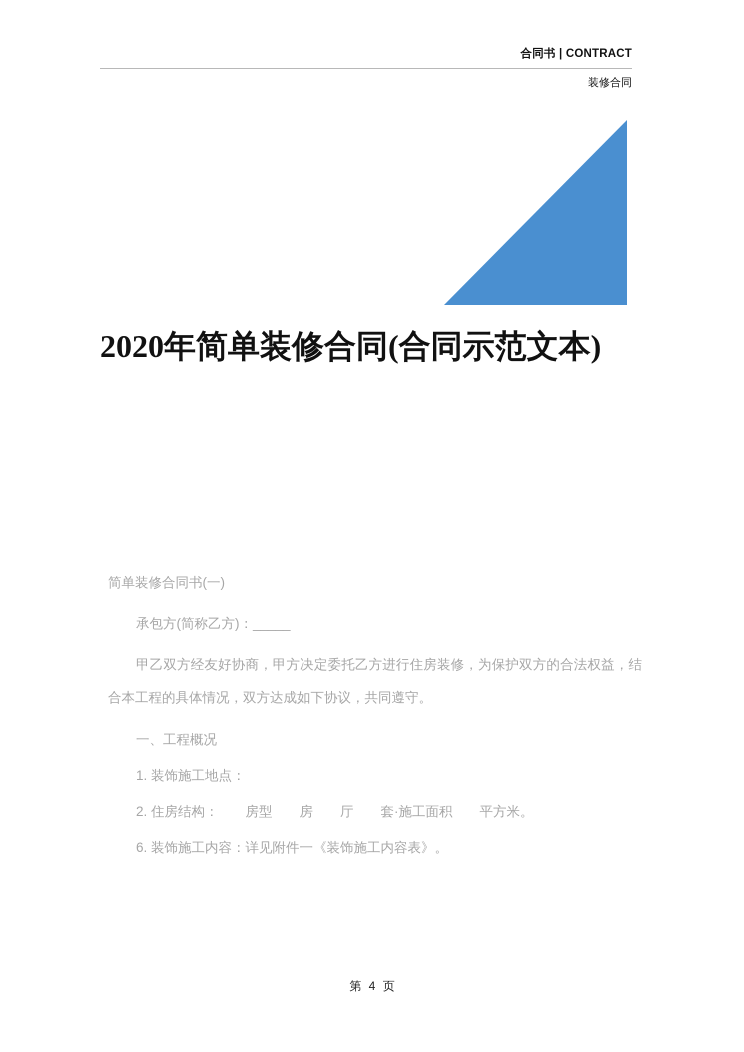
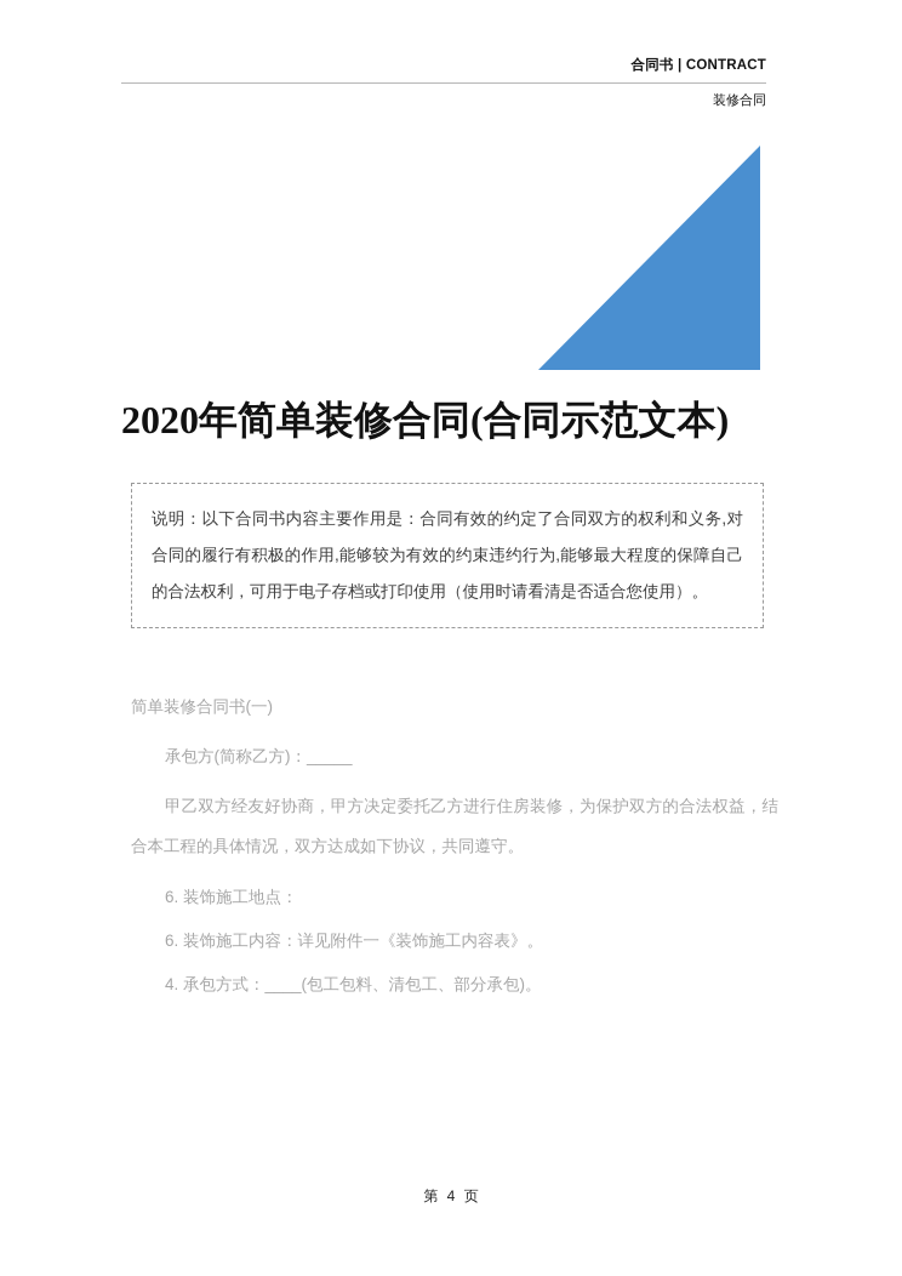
  合同书 | CONTRACT
  装修合同
  2020年简单装修合同(合同示范文本)
+ 说明：以下合同书内容主要作用是：合同有效的约定了合同双方的权利和义务,对合同的履行有积极的作用,能够较为有效的约束违约行为,能够最大程度的保障自己的合法权利，可用于电子存档或打印使用（使用时请看清是否适合您使用）。
  简单装修合同书(一)
  承包方(简称乙方)：_____
  甲乙双方经友好协商，甲方决定委托乙方进行住房装修，为保护双方的合法权益，结合本工程的具体情况，双方达成如下协议，共同遵守。
- 一、工程概况
- 1. 装饰施工地点：
+ 6. 装饰施工地点：
- 2. 住房结构： 房型 房 厅 套·施工面积 平方米。
  6. 装饰施工内容：详见附件一《装饰施工内容表》。
+ 4. 承包方式：____(包工包料、清包工、部分承包)。
  第 4 页
